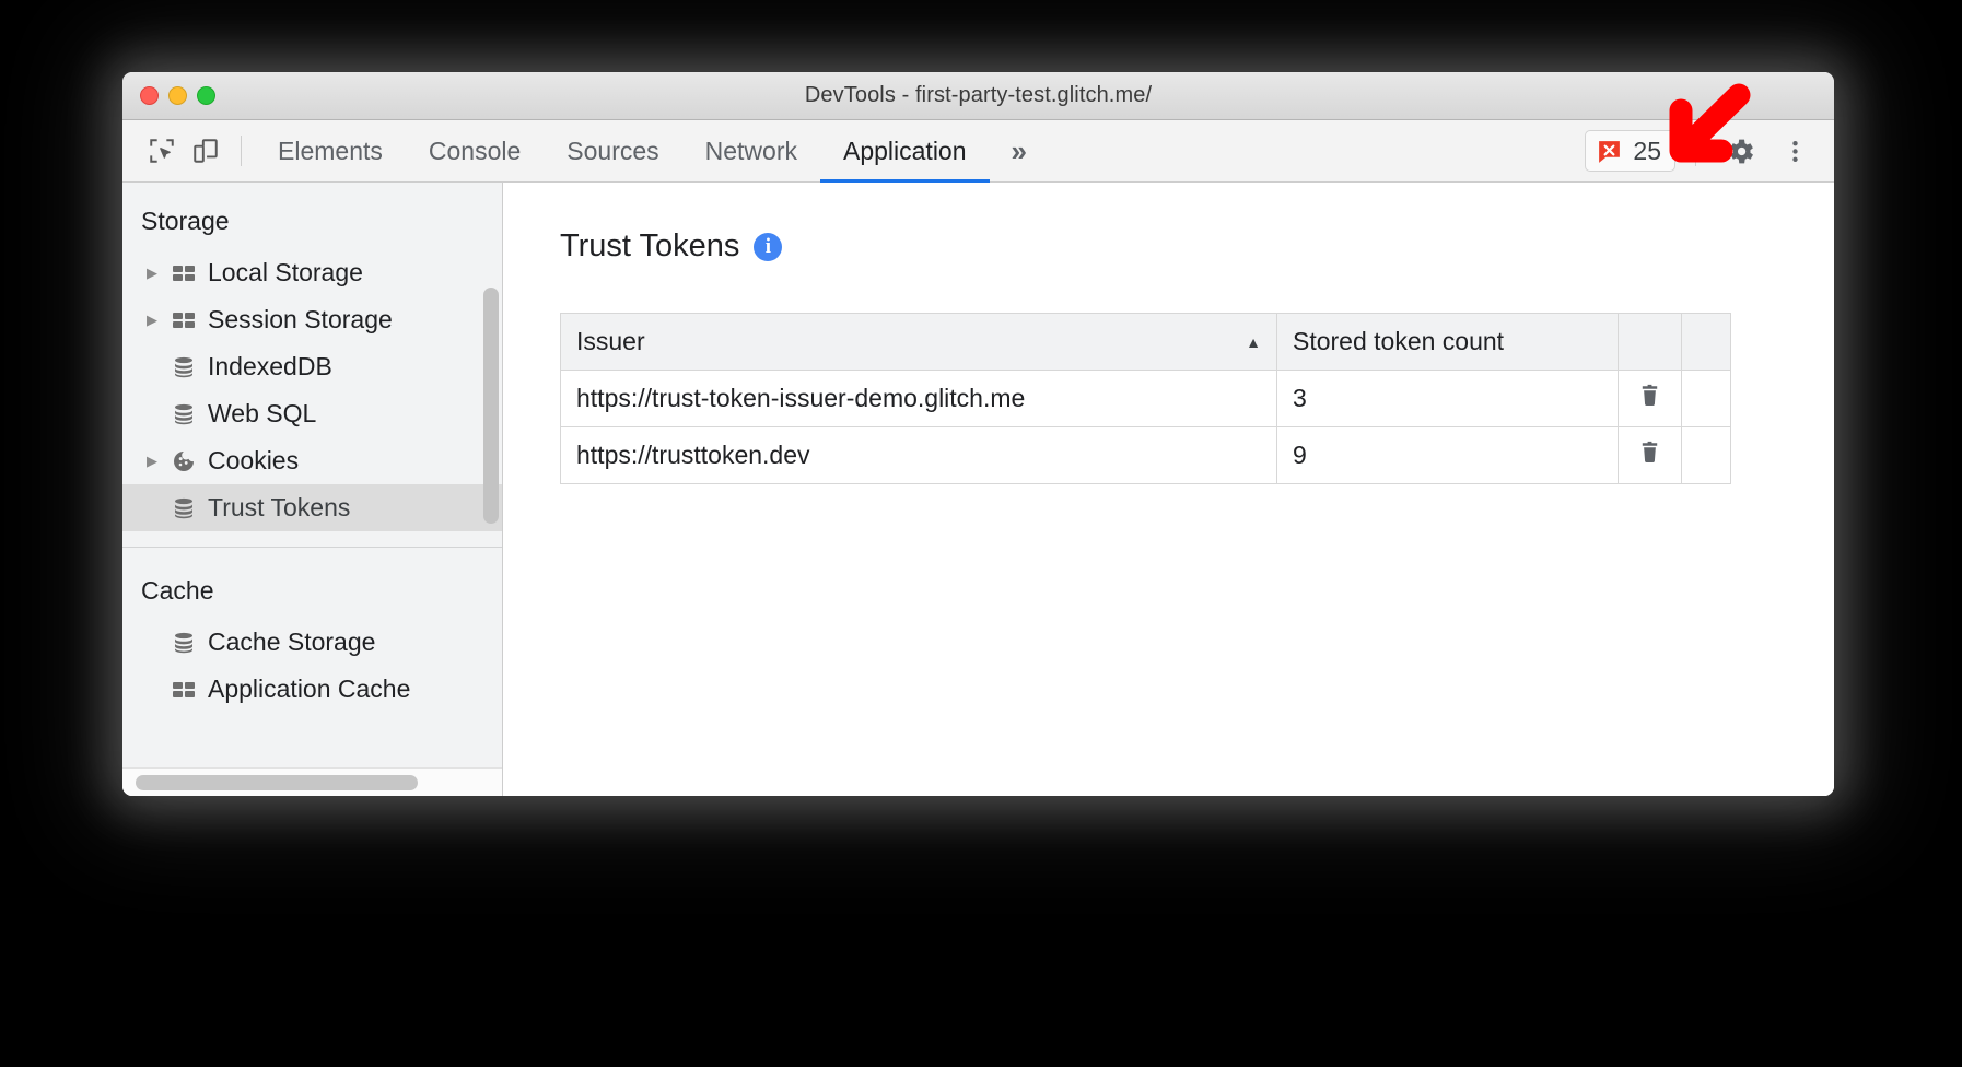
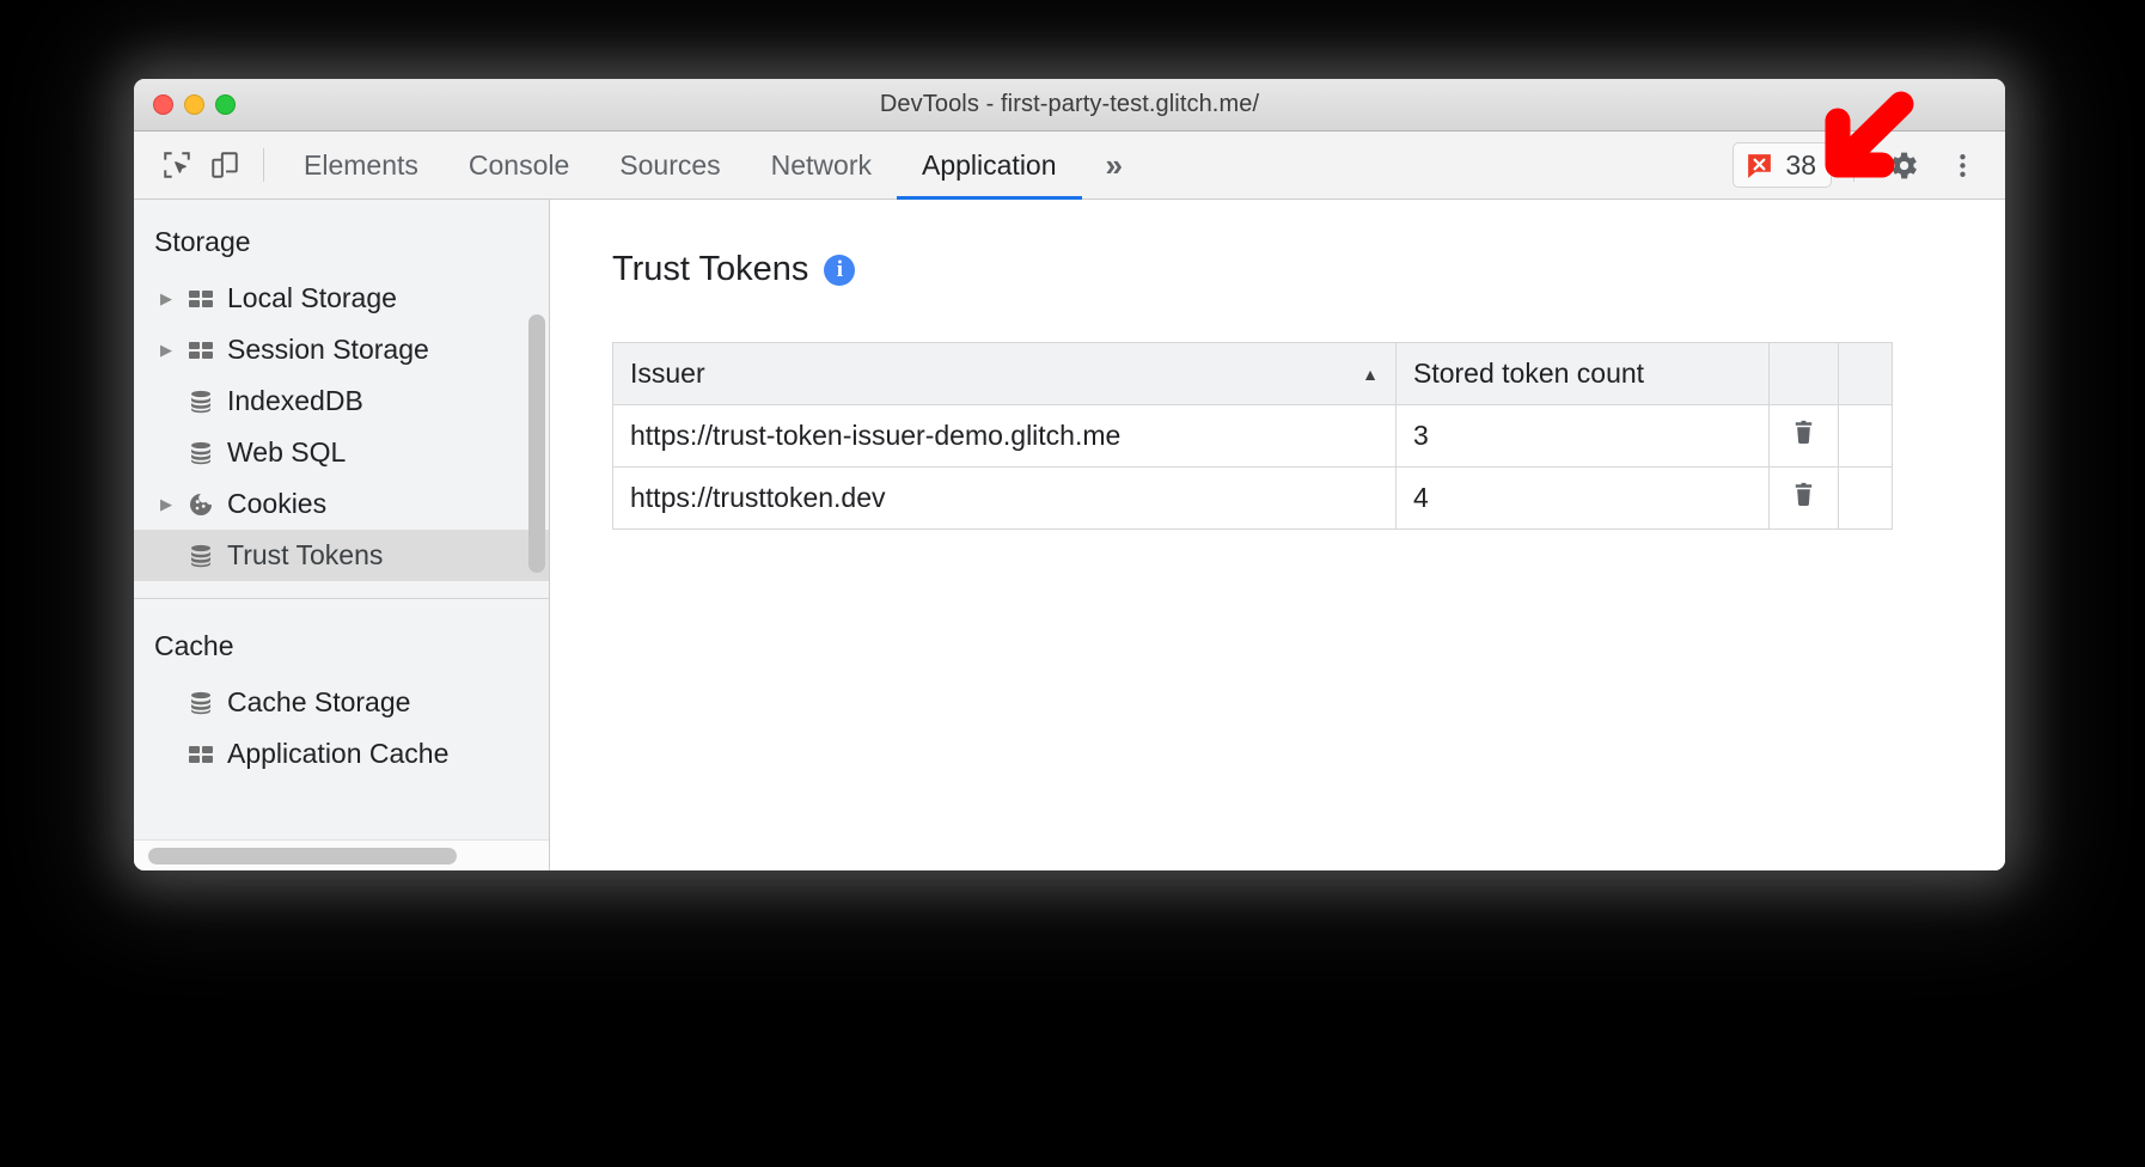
  DevTools - first-party-test.glitch.me/
  Elements
  Console
  Sources
  Network
  Application
  »
- 25
+ 38
  Storage
  ▶
  Local Storage
  ▶
  Session Storage
  IndexedDB
  Web SQL
  ▶
  Cookies
  Trust Tokens
  Cache
  Cache Storage
  Application Cache
  Trust Tokens
  i
  Issuer ▲	Stored token count
  https://trust-token-issuer-demo.glitch.me	3
- https://trusttoken.dev	9
+ https://trusttoken.dev	4
